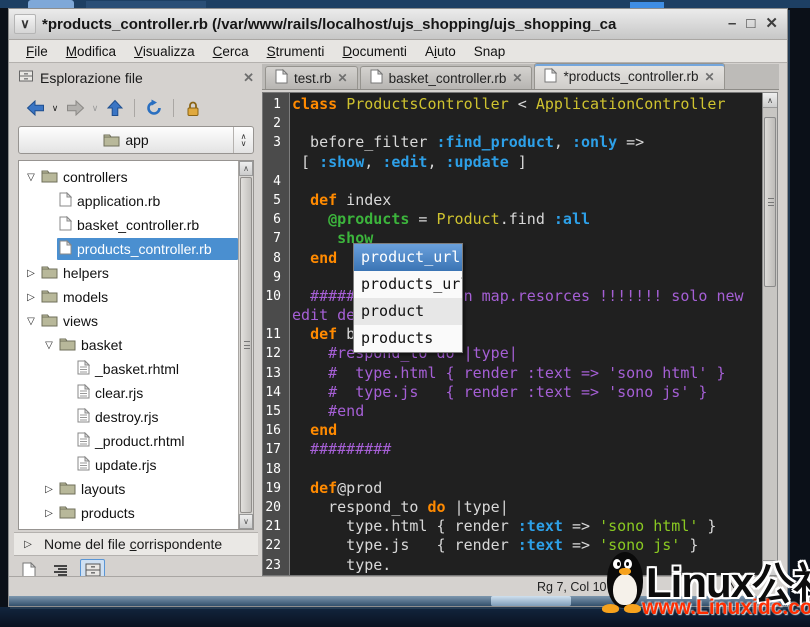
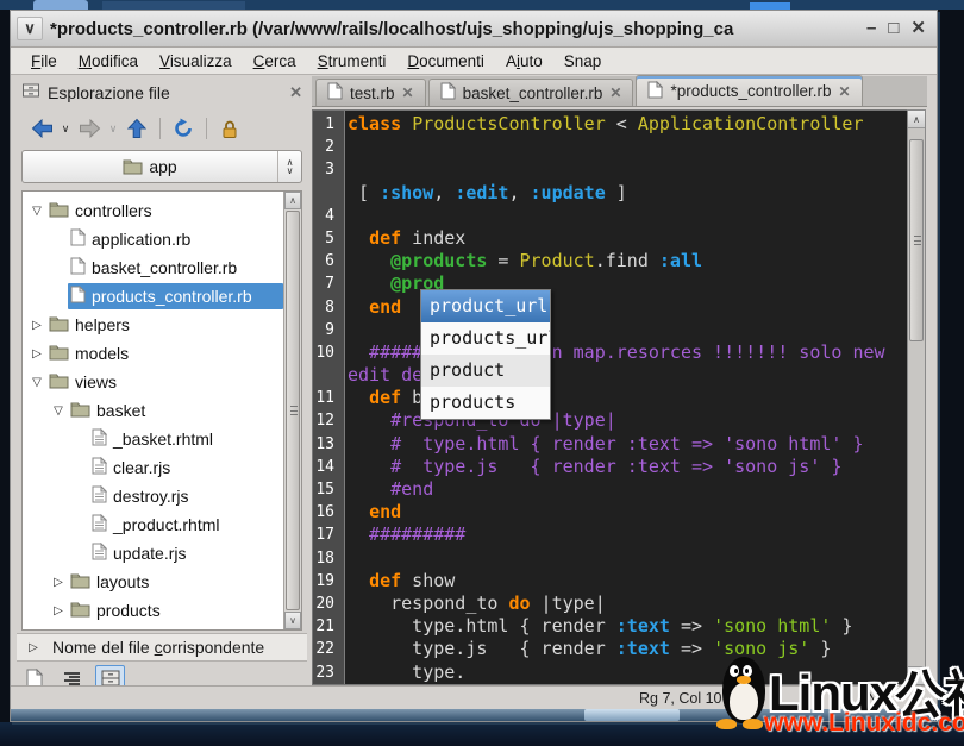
  ∨
  *products_controller.rb (/var/www/rails/localhost/ujs_shopping/ujs_shopping_ca
  –
  □
  ✕
  File
  Modifica
  Visualizza
  Cerca
  Strumenti
  Documenti
  Aiuto
  Snap
  Esplorazione file
  ✕
  ∨
  ∨
  app
  ∧
  ∨
  ▽
  controllers
  application.rb
  basket_controller.rb
  products_controller.rb
  ▷
  helpers
  ▷
  models
  ▽
  views
  ▽
  basket
  _basket.rhtml
  clear.rjs
  destroy.rjs
  _product.rhtml
  update.rjs
  ▷
  layouts
  ▷
  products
  ∧
  ∨
  ▷
  Nome del file corrispondente
  test.rb
  ✕
  basket_controller.rb
  ✕
  *products_controller.rb
  ✕
  1
  class ProductsController < ApplicationController
  2
  3
- before_filter :find_product, :only =>
  [ :show, :edit, :update ]
  4
  5
  def index
  6
  @products = Product.find :all
  7
- show
+ @prod
  8
  end
  9
  10
  #####n map.resorces !!!!!!! solo new
  11
  12
  #respond_to do |type|
  13
  # type.html { render :text => 'sono html' }
  14
  # type.js { render :text => 'sono js' }
  15
  #end
  16
  end
  17
  #########
  18
  19
- def@prod
+ def show
  20
  respond_to do |type|
  21
  type.html { render :text => 'sono html' }
  22
  type.js { render :text => 'sono js' }
  23
  type.
  ∧
  ∨
  Rg 7, Col 10
  INS
  product_url
  products_ur
  product
  products
  Linux公
  www.Linuxidc.co
